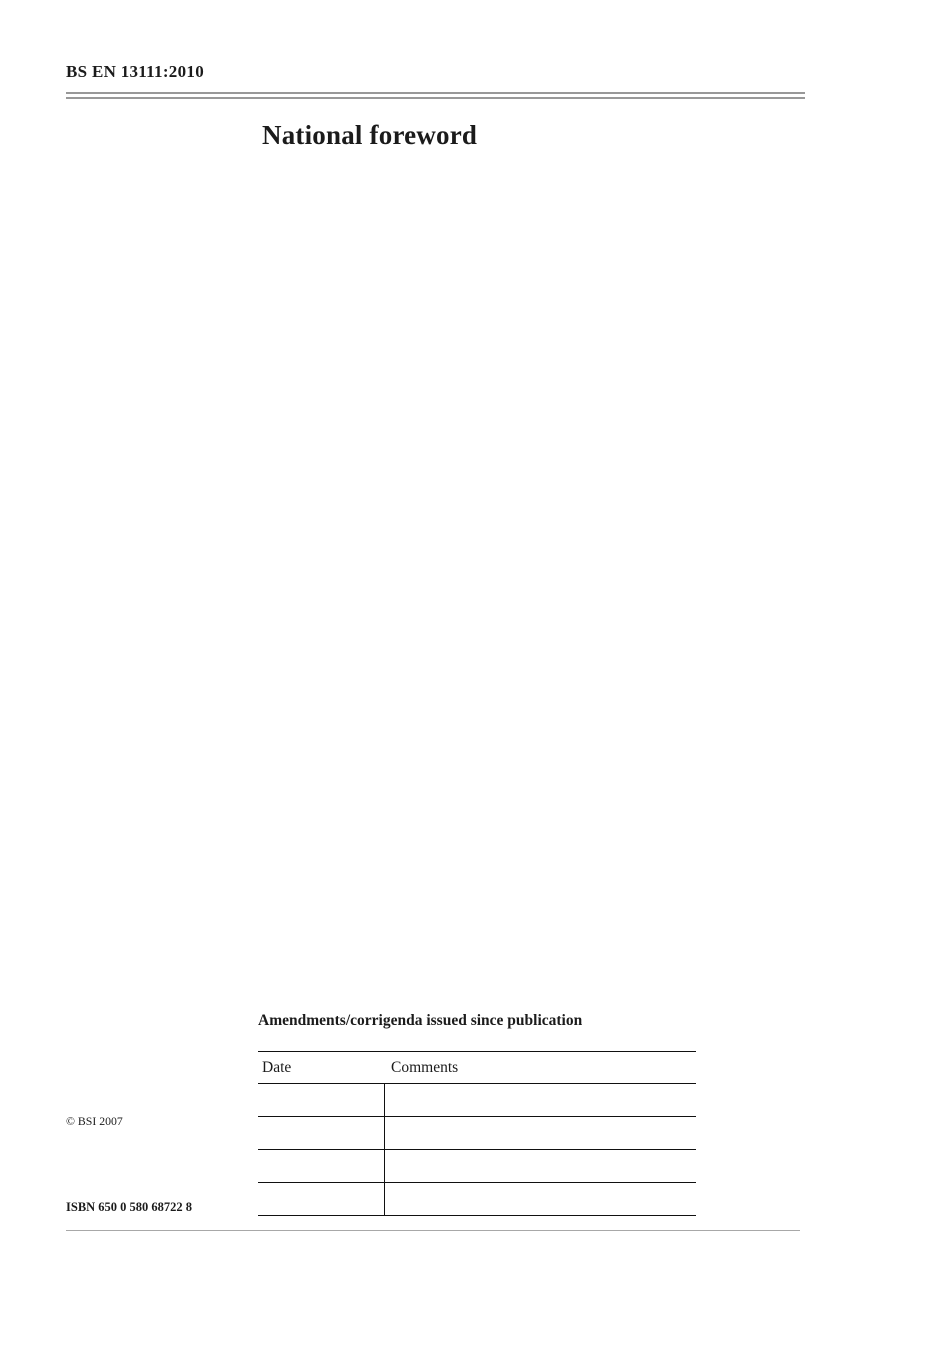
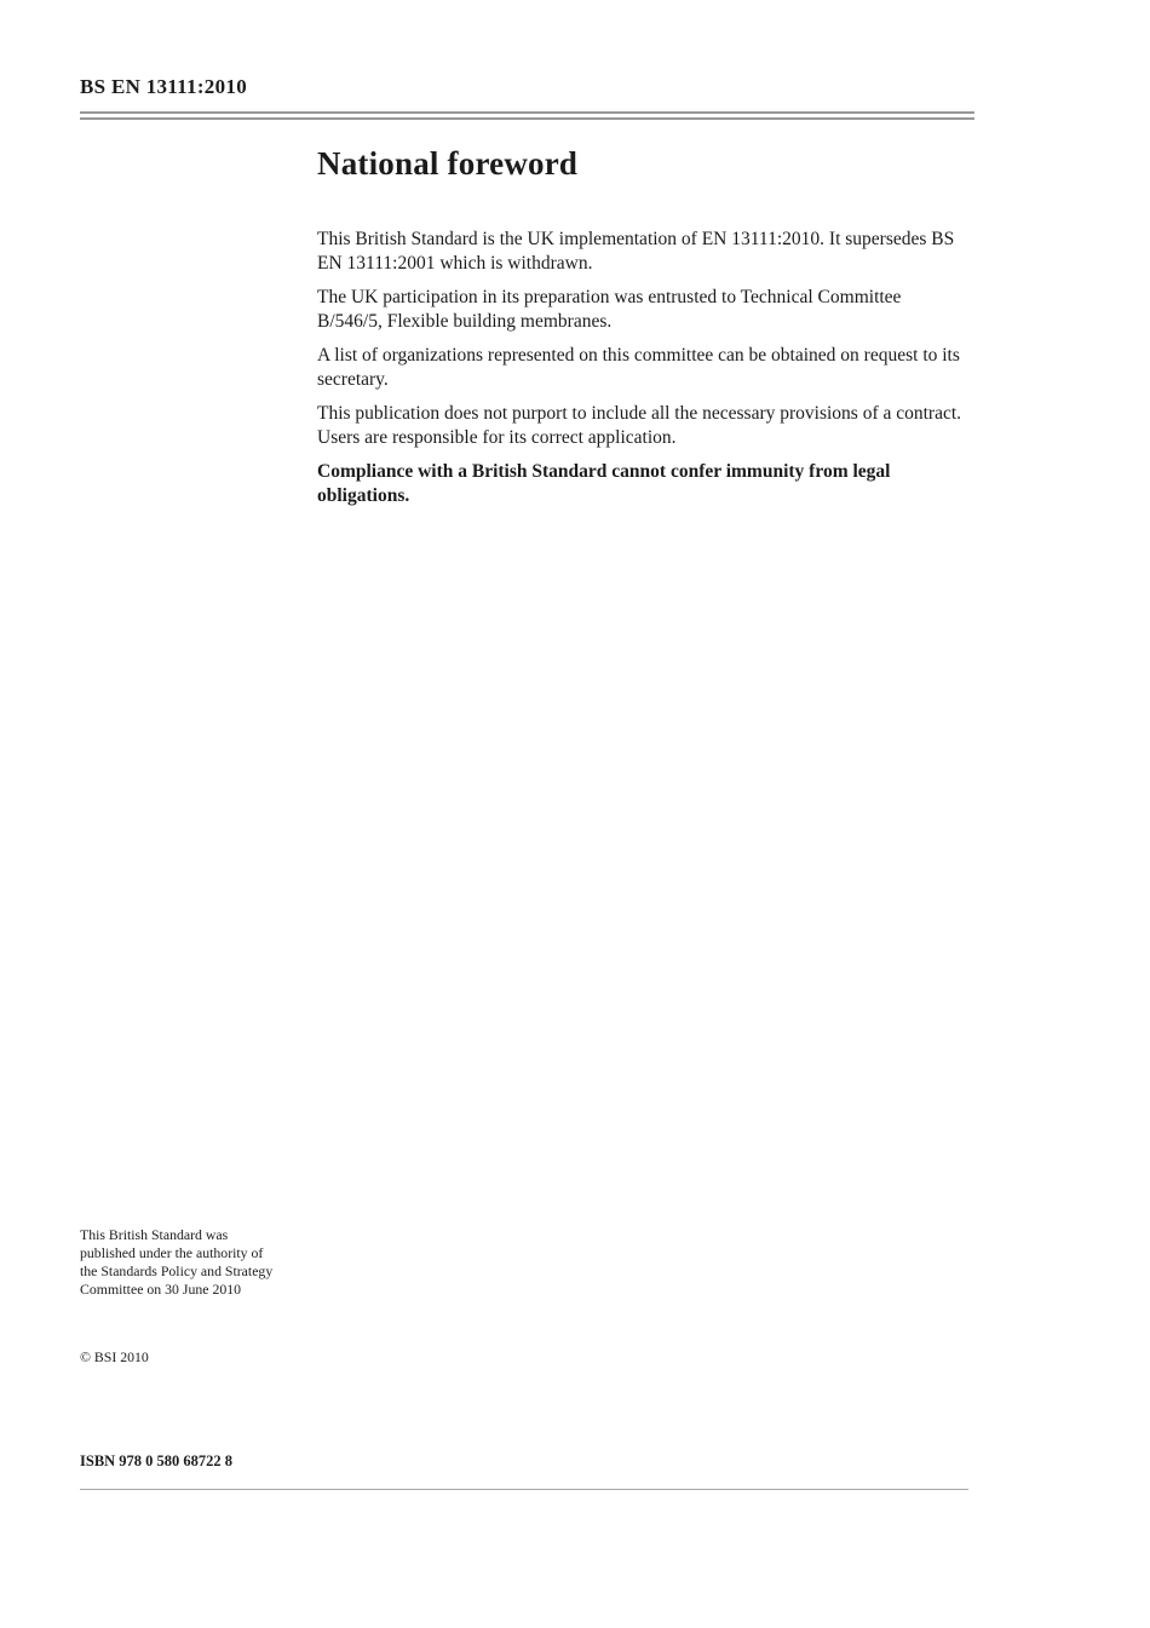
  BS EN 13111:2010
  National foreword
+ This British Standard is the UK implementation of EN 13111:2010. It supersedes BS EN 13111:2001 which is withdrawn.
+ The UK participation in its preparation was entrusted to Technical Committee B/546/5, Flexible building membranes.
+ A list of organizations represented on this committee can be obtained on request to its secretary.
+ This publication does not purport to include all the necessary provisions of a contract. Users are responsible for its correct application.
+ Compliance with a British Standard cannot confer immunity from legal obligations.
+ This British Standard was published under the authority of the Standards Policy and Strategy Committee on 30 June 2010
- © BSI 2007
+ © BSI 2010
- ISBN 650 0 580 68722 8
+ ISBN 978 0 580 68722 8
- Amendments/corrigenda issued since publication
- Date
- Comments
